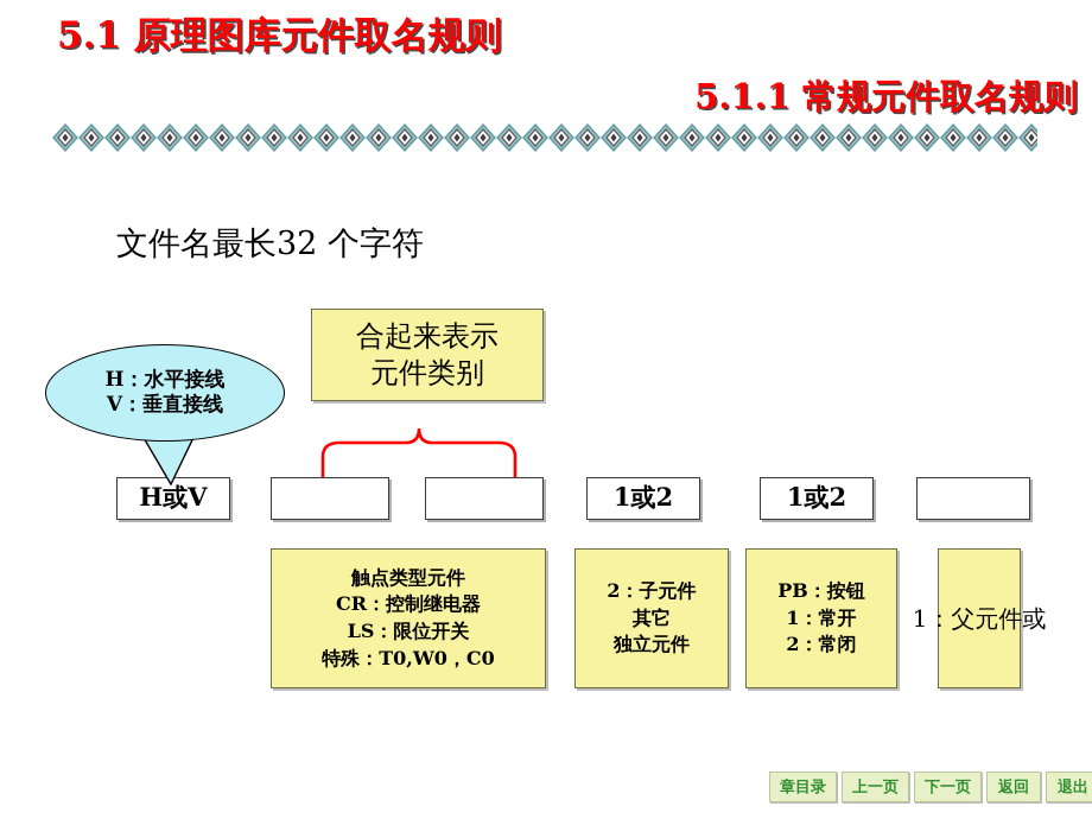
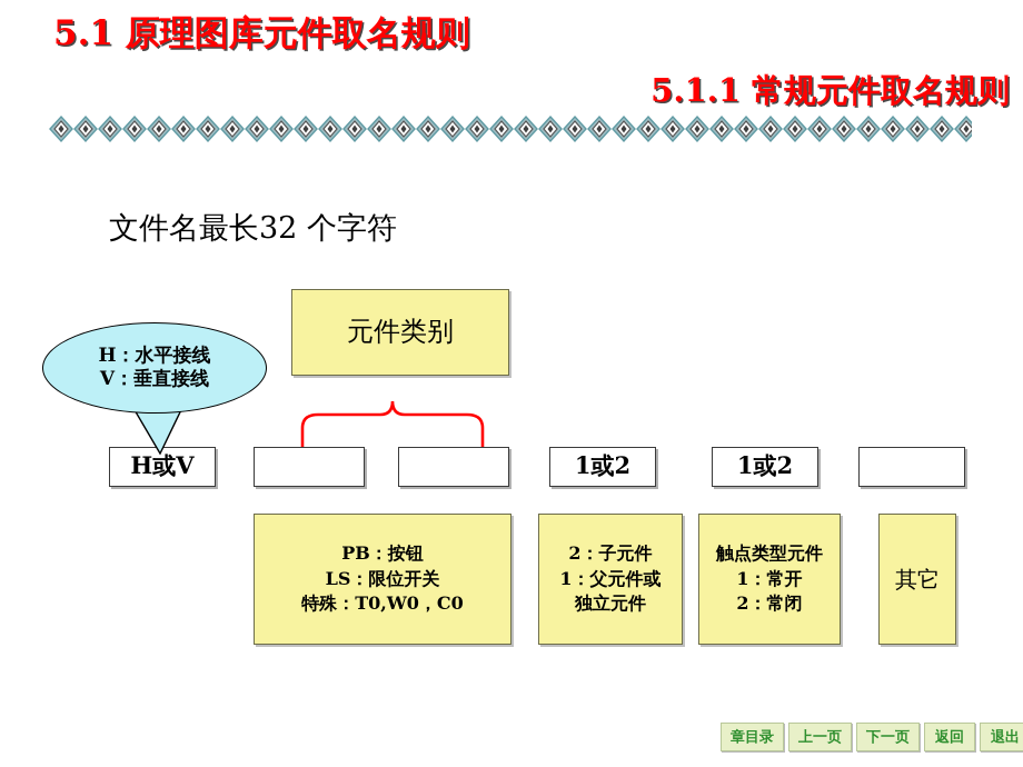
  5.1 原理图库元件取名规则
  5.1.1 常规元件取名规则
  文件名最长32 个字符
  H：水平接线
  V：垂直接线
- 合起来表示
  元件类别
  H或V
  1或2
  1或2
- 触点类型元件
+ PB：按钮
- CR：控制继电器
  LS：限位开关
  特殊：T0,W0，C0
  2：子元件
- 其它
+ 1：父元件或
  独立元件
- PB：按钮
+ 触点类型元件
  1：常开
  2：常闭
- 1：父元件或
+ 其它
  章目录
  上一页
  下一页
  返回
  退出
